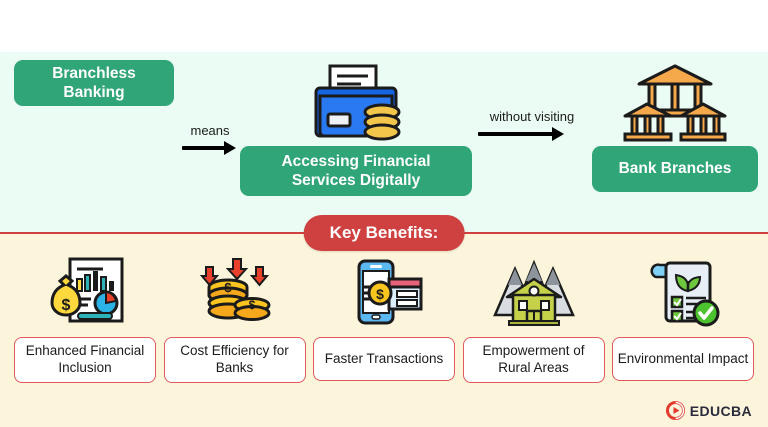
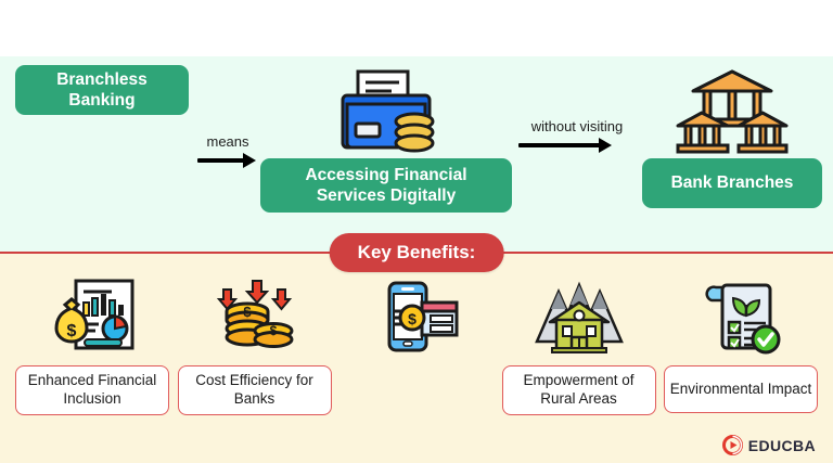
  Branchless Banking
  means
  Accessing Financial Services Digitally
  without visiting
  Bank Branches
  Key Benefits:
  $
  Enhanced Financial Inclusion
  $
  $
  Cost Efficiency for Banks
  $
- Faster Transactions
  Empowerment of Rural Areas
  Environmental Impact
  EDUCBA
